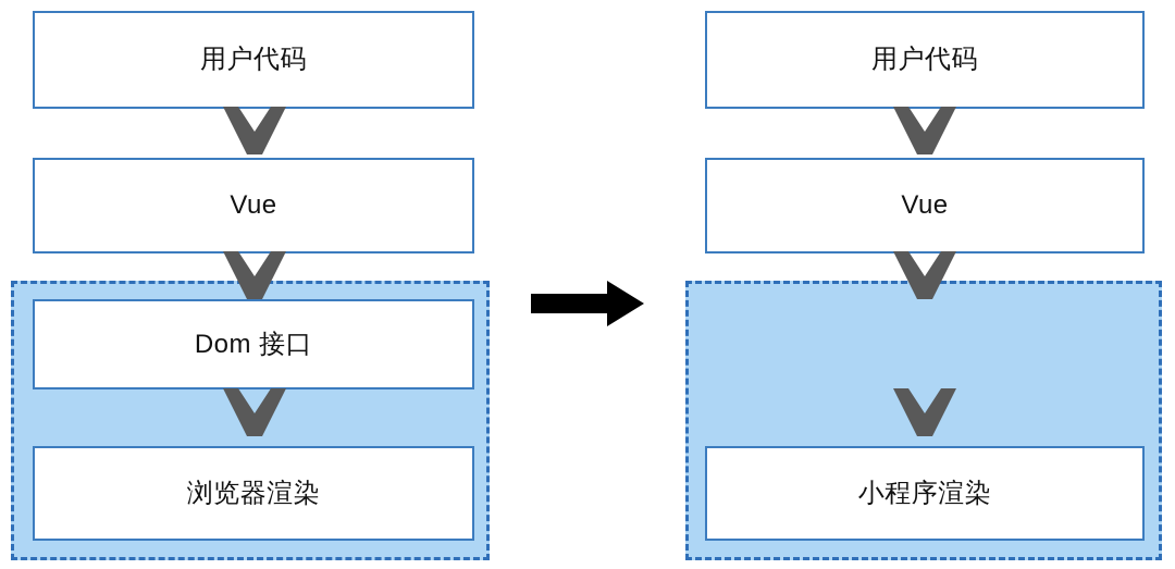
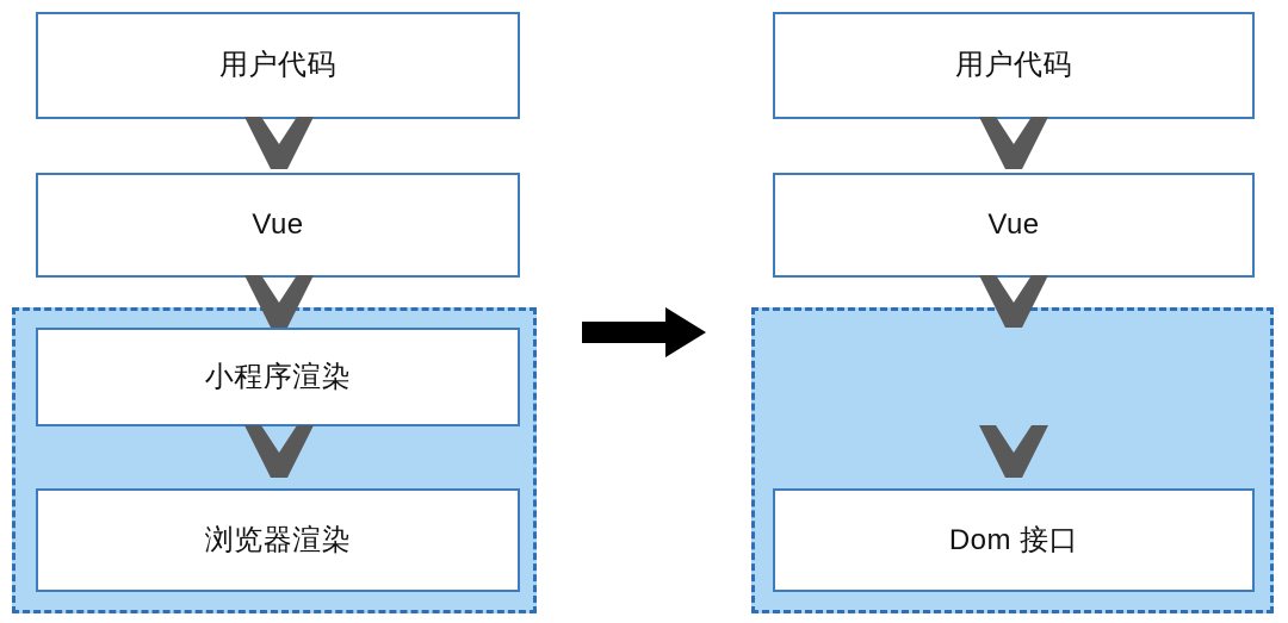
  用户代码
  Vue
- Dom 接口
+ 小程序渲染
  浏览器渲染
  用户代码
  Vue
- 小程序渲染
+ Dom 接口
